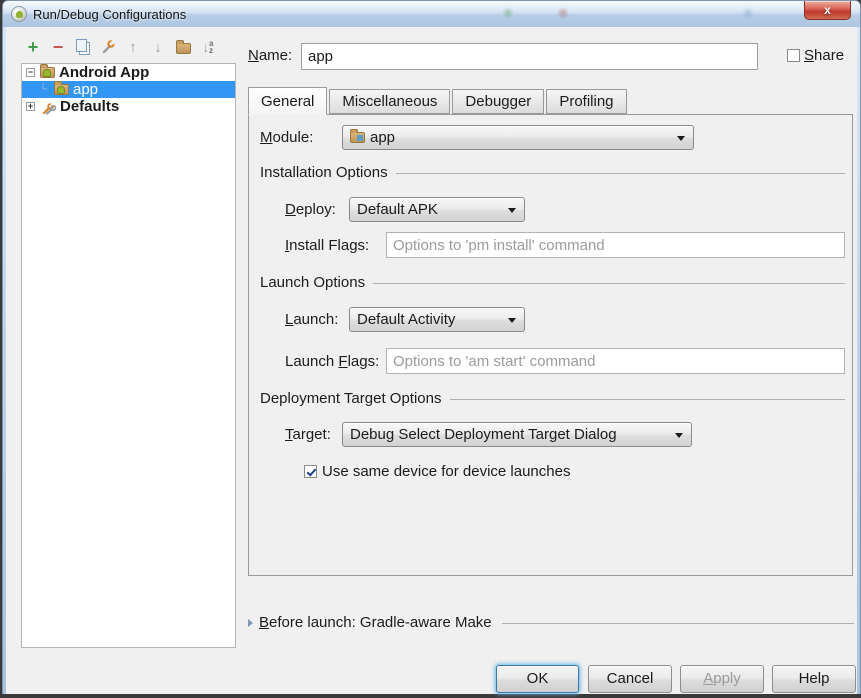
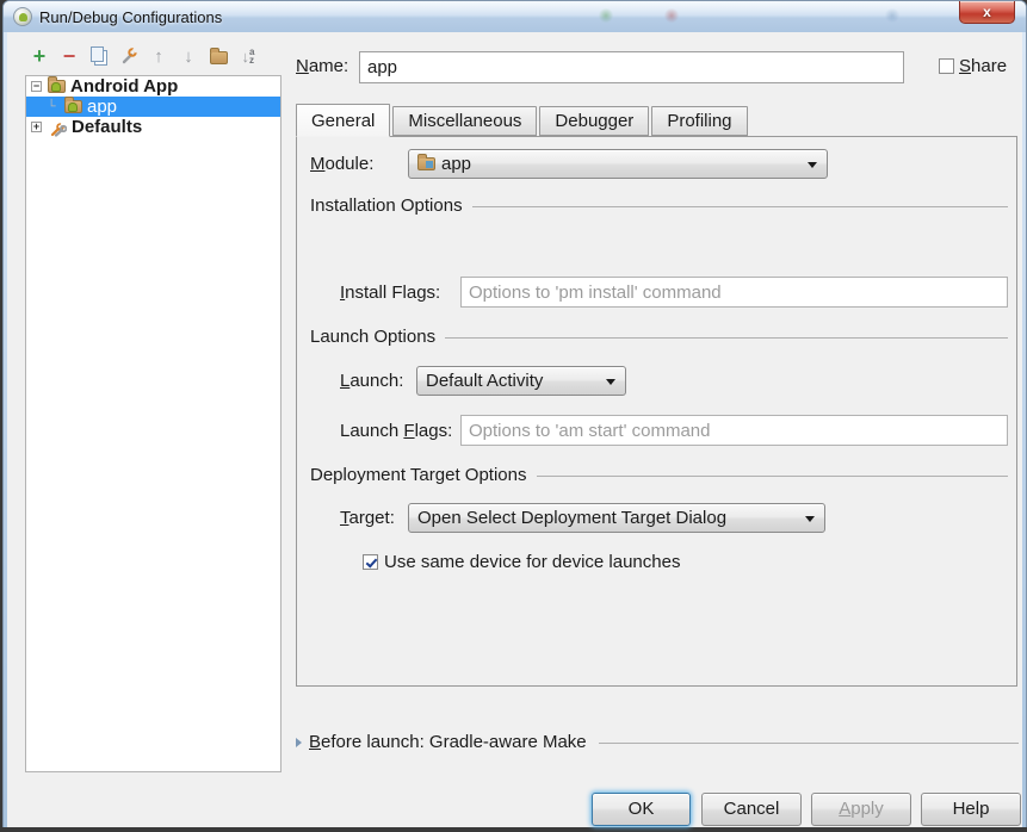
  Run/Debug Configurations
  x
  +
  −
  ↑
  ↓
  ↓
  a
  z
  −
  Android App
  └
  app
  +
  Defaults
  Name:
  app
  Share
  General
  Miscellaneous
  Debugger
  Profiling
  Module:
  app
  Installation Options
- Deploy:
- Default APK
  Install Flags:
  Options to 'pm install' command
  Launch Options
  Launch:
  Default Activity
  Launch Flags:
  Options to 'am start' command
  Deployment Target Options
  Target:
- Debug Select Deployment Target Dialog
+ Open Select Deployment Target Dialog
  Use same device for device launches
  Before launch: Gradle-aware Make
  OK
  Cancel
  Apply
  Help
